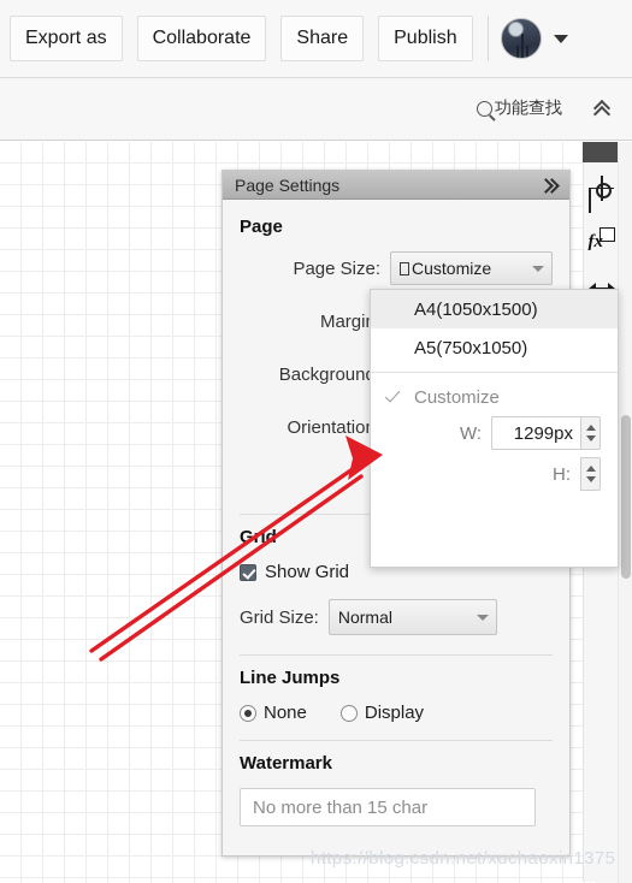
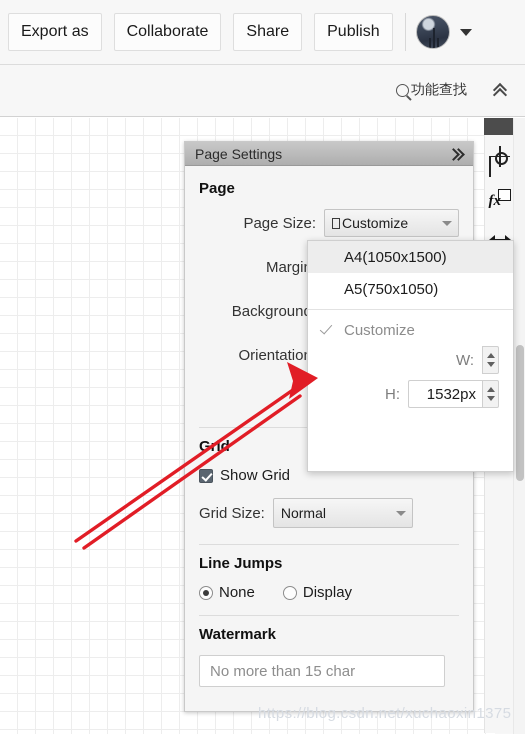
  Export as
  Collaborate
  Share
  Publish
  功能查找
  fx
  Page Settings
  Page
  Page Size:
  Customize
  Margi
  Backgroun
  Orientatio
  Gid
  Show Grid
  Grid Size:
  Normal
  Line Jumps
  None
  Display
  Watermark
  No more than 15 char
  A4(1050x1500)
  A5(750x1050)
  Customize
  W:
- 1299px
  H:
+ 1532px
  https://blog.csdn.net/xuchaoxin1375
